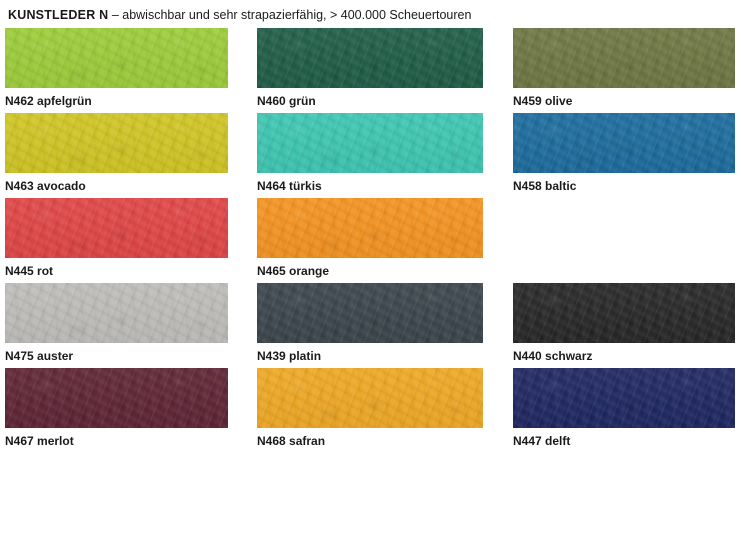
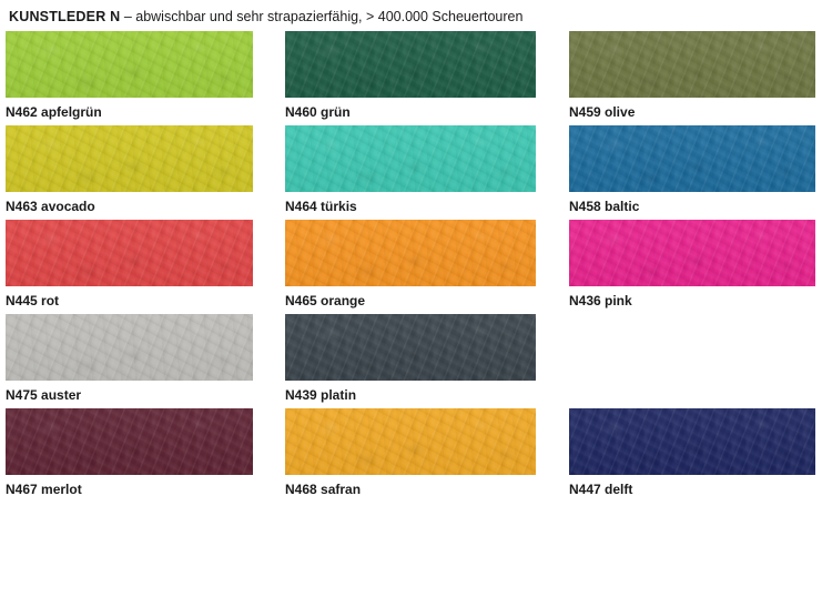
  KUNSTLEDER N – abwischbar und sehr strapazierfähig, > 400.000 Scheuertouren
  N462 apfelgrün
  N460 grün
  N459 olive
  N463 avocado
  N464 türkis
  N458 baltic
  N445 rot
  N465 orange
+ N436 pink
  N475 auster
  N439 platin
- N440 schwarz
  N467 merlot
  N468 safran
  N447 delft
